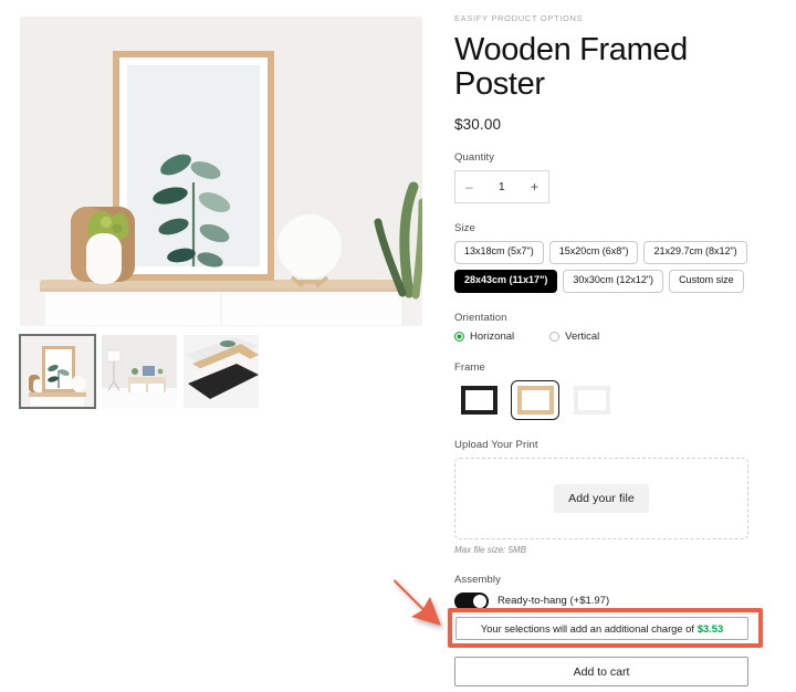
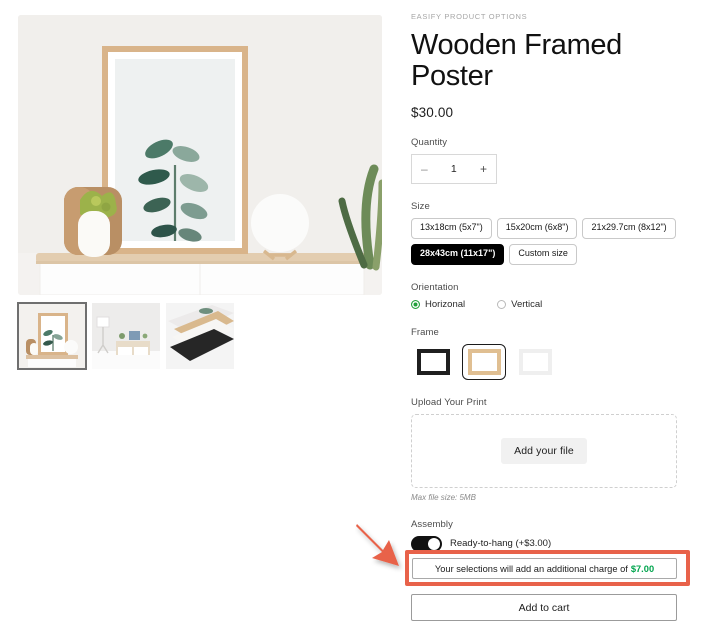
  EASIFY PRODUCT OPTIONS
  Wooden Framed Poster
  $30.00
  Quantity
  –
  1
  +
  Size
  13x18cm (5x7")
  15x20cm (6x8")
  21x29.7cm (8x12")
  28x43cm (11x17")
- 30x30cm (12x12")
  Custom size
  Orientation
  Horizonal
  Vertical
  Frame
  Upload Your Print
  Add your file
  Max file size: 5MB
  Assembly
- Ready-to-hang (+$1.97)
+ Ready-to-hang (+$3.00)
  Your selections will add an additional charge of
- $3.53
+ $7.00
  Add to cart
